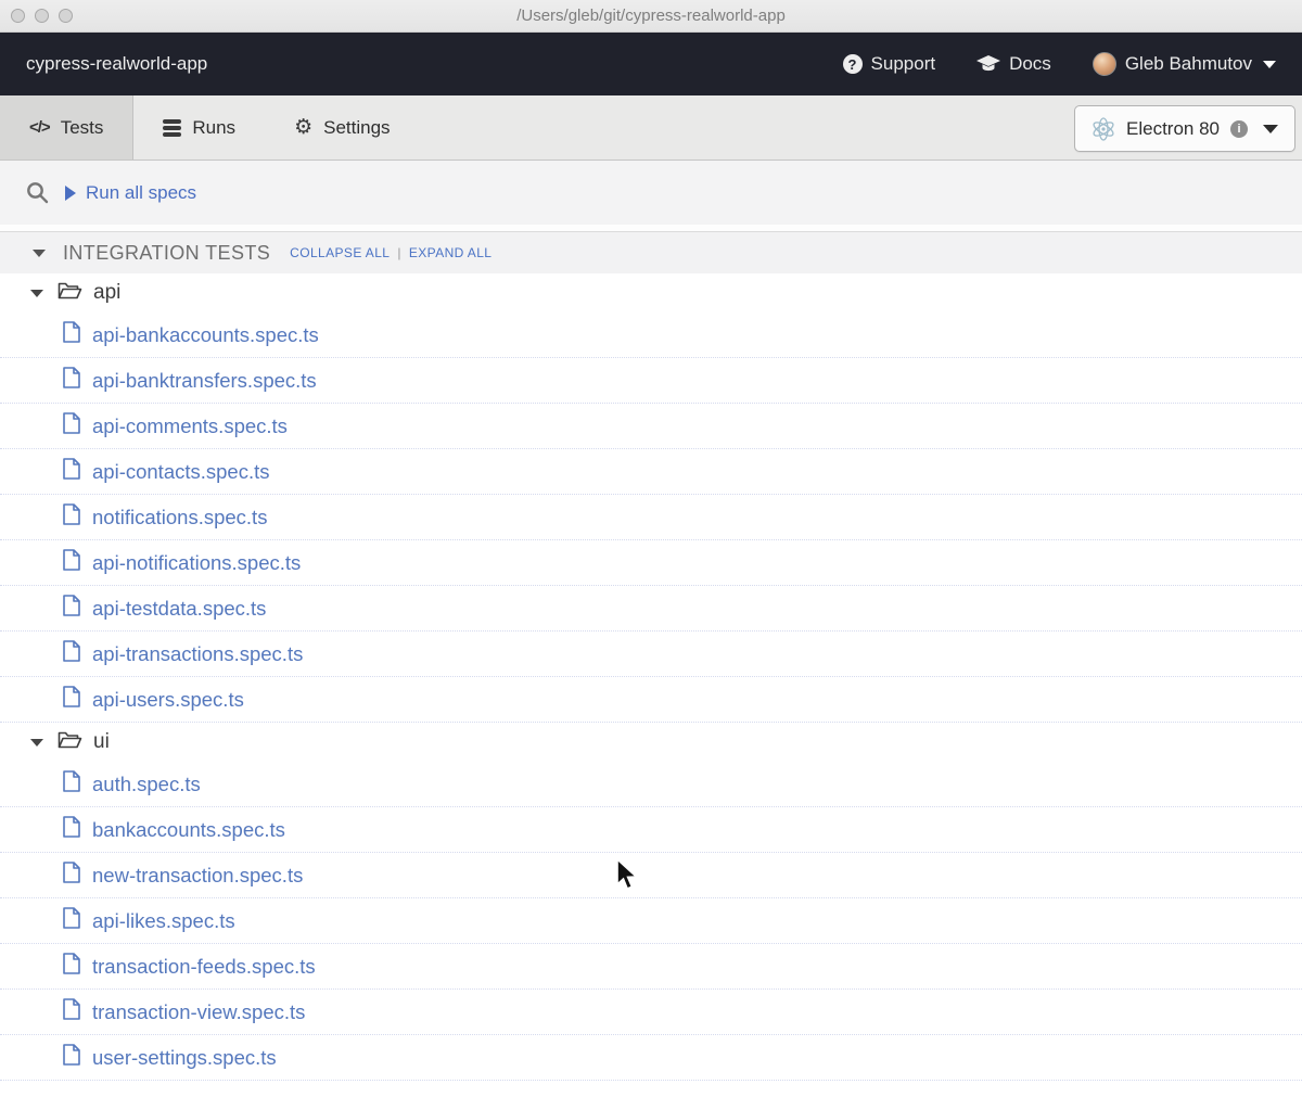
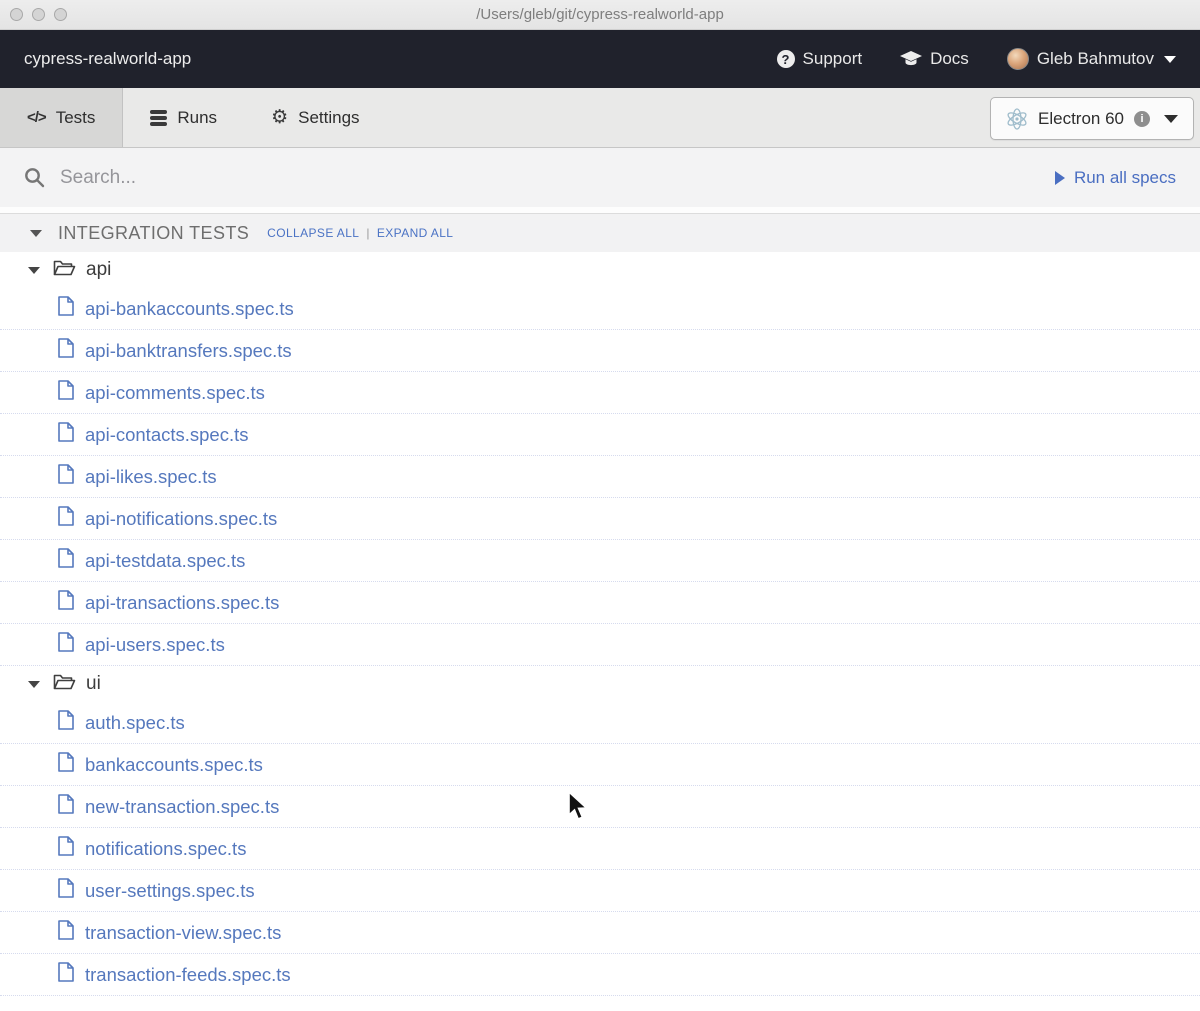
  /Users/gleb/git/cypress-realworld-app
  cypress-realworld-app
  ?
  Support
  Docs
  Gleb Bahmutov
  </>
  Tests
  Runs
  ⚙
  Settings
- Electron 80
+ Electron 60
  i
+ Search...
  Run all specs
  INTEGRATION TESTS
  COLLAPSE ALL
  |
  EXPAND ALL
  api
  api-bankaccounts.spec.ts
  api-banktransfers.spec.ts
  api-comments.spec.ts
  api-contacts.spec.ts
- notifications.spec.ts
+ api-likes.spec.ts
  api-notifications.spec.ts
  api-testdata.spec.ts
  api-transactions.spec.ts
  api-users.spec.ts
  ui
  auth.spec.ts
  bankaccounts.spec.ts
  new-transaction.spec.ts
- api-likes.spec.ts
+ notifications.spec.ts
- transaction-feeds.spec.ts
+ user-settings.spec.ts
  transaction-view.spec.ts
- user-settings.spec.ts
+ transaction-feeds.spec.ts
